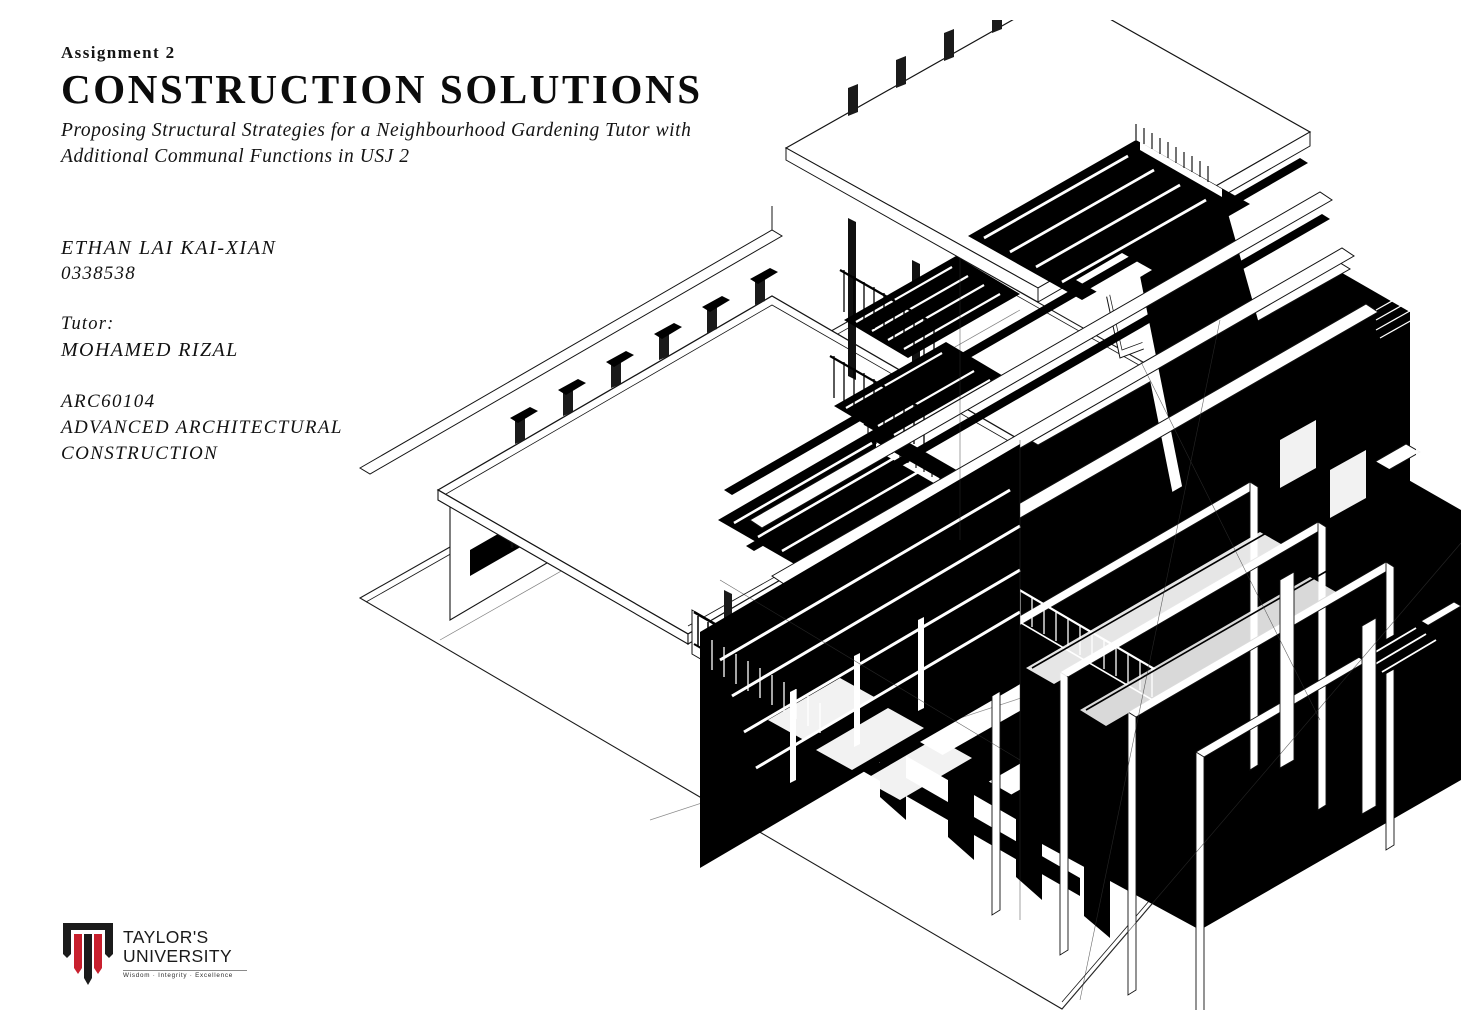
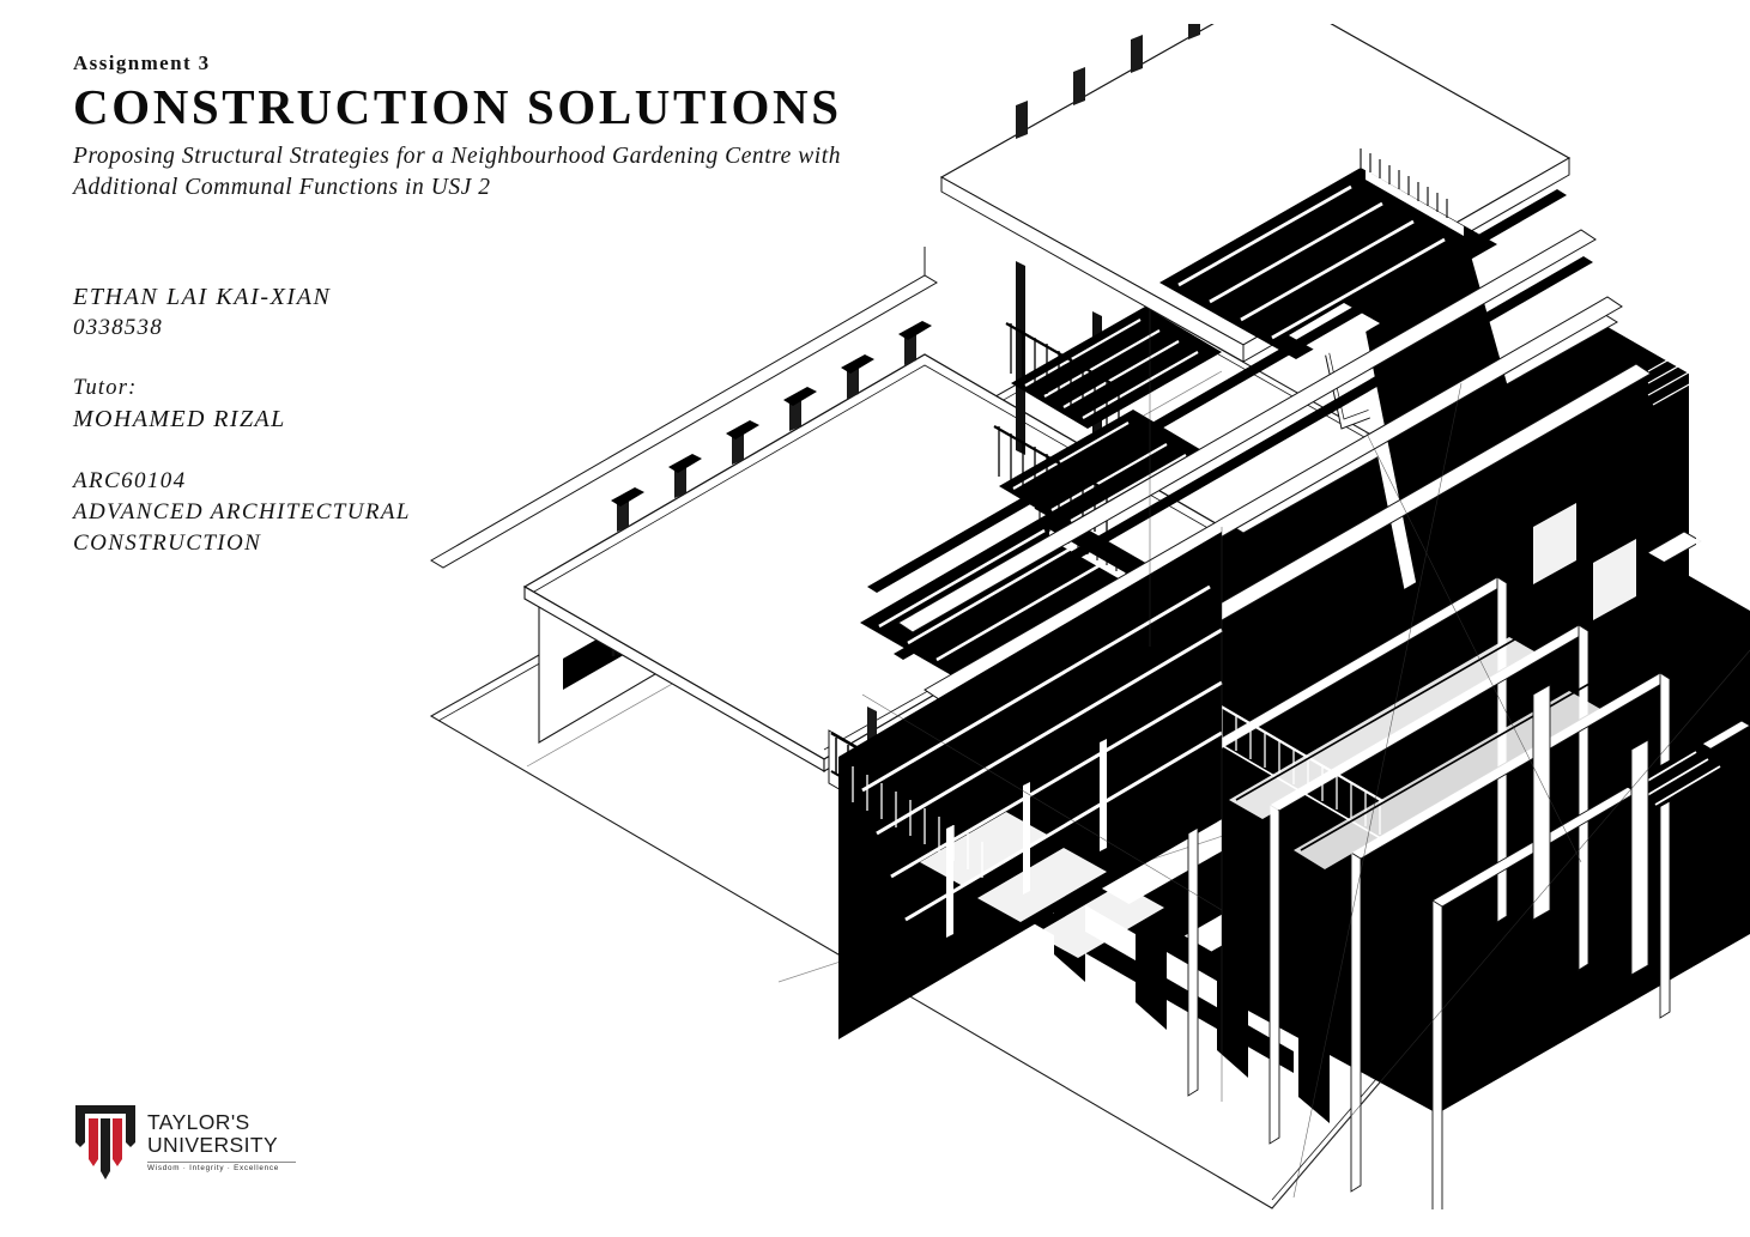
- Assignment 2
+ Assignment 3
  CONSTRUCTION SOLUTIONS
- Proposing Structural Strategies for a Neighbourhood Gardening Tutor with Additional Communal Functions in USJ 2
+ Proposing Structural Strategies for a Neighbourhood Gardening Centre with Additional Communal Functions in USJ 2
  ETHAN LAI KAI-XIAN
  0338538
  Tutor:
  MOHAMED RIZAL
  ARC60104
  ADVANCED ARCHITECTURAL
  CONSTRUCTION
  TAYLOR'S
  UNIVERSITY
